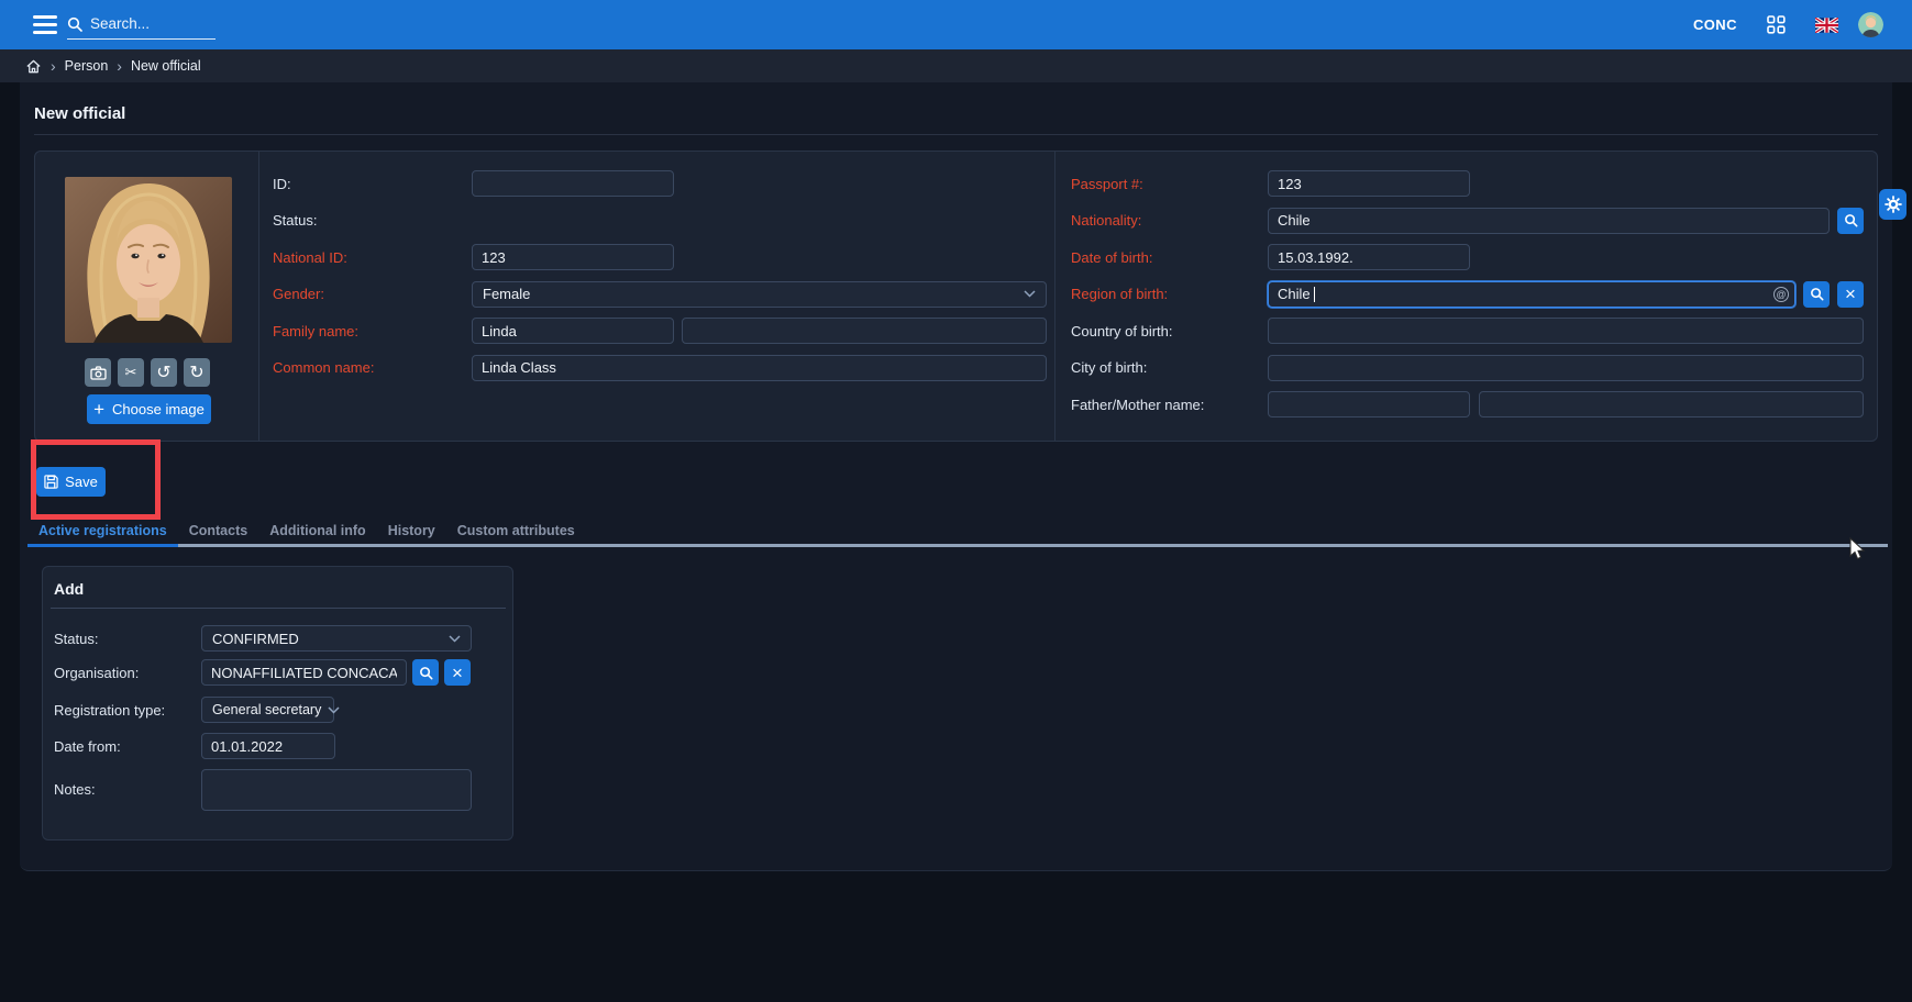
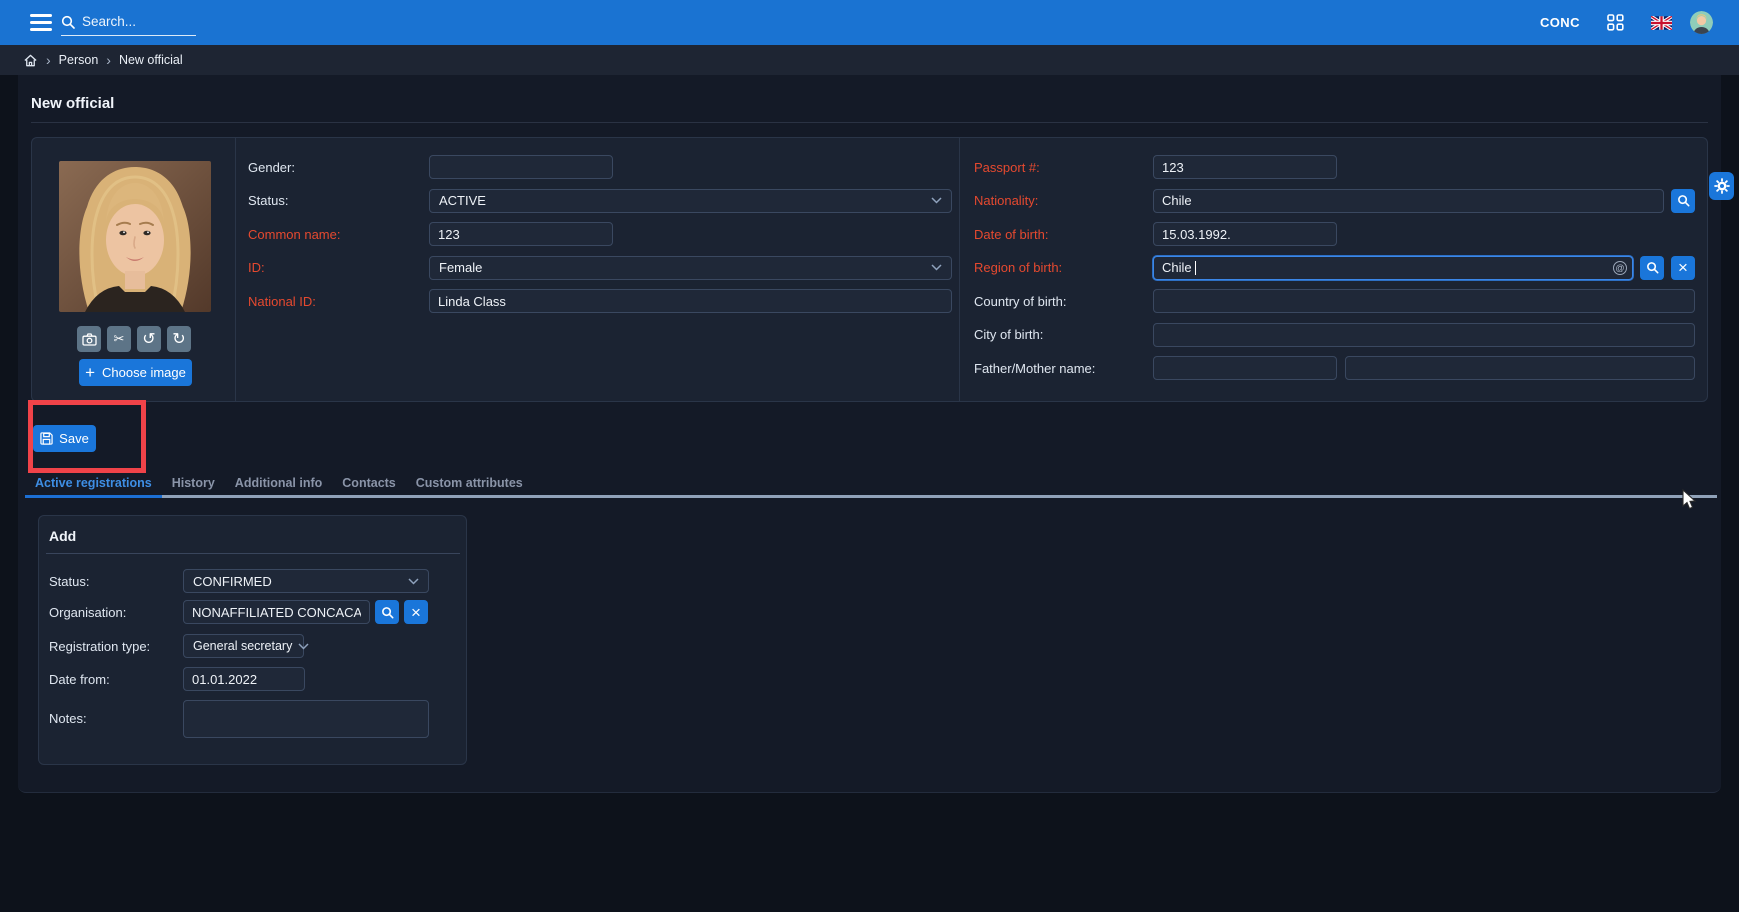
  Search...
  CONC
  ›
  Person
  ›
  New official
  New official
  ✂
  ↺
  ↻
  +
  Choose image
- ID:
+ Gender:
  Status:
+ ACTIVE
- National ID:
+ Common name:
  123
- Gender:
+ ID:
  Female
- Family name:
- Linda
- Common name:
+ National ID:
  Linda Class
  Passport #:
  123
  Nationality:
  Chile
  Date of birth:
  15.03.1992.
  Region of birth:
  Chile
  @
  ×
  Country of birth:
  City of birth:
  Father/Mother name:
  Save
  Active registrations
- Contacts
+ History
  Additional info
- History
+ Contacts
  Custom attributes
  Add
  Status:
  CONFIRMED
  Organisation:
  NONAFFILIATED CONCACA
  ×
  Registration type:
  General secretary
  Date from:
  01.01.2022
  Notes:
